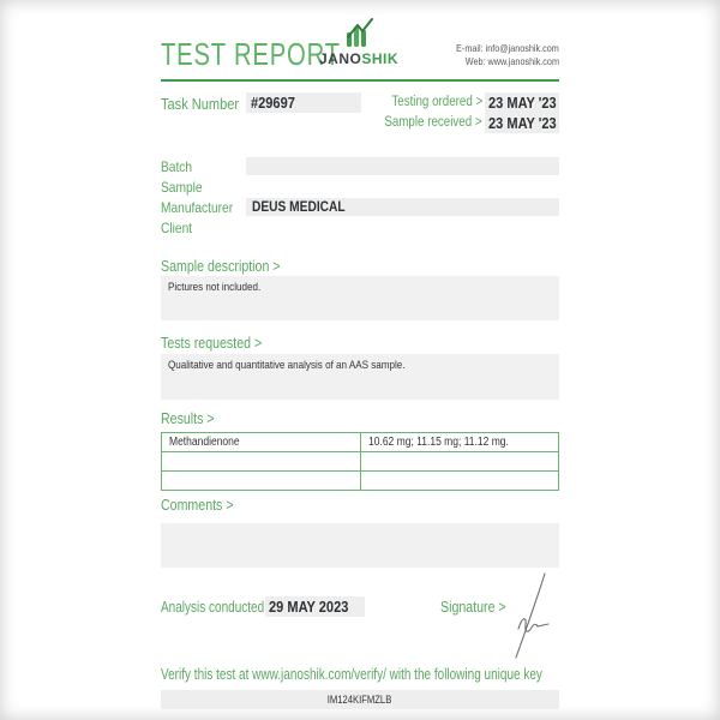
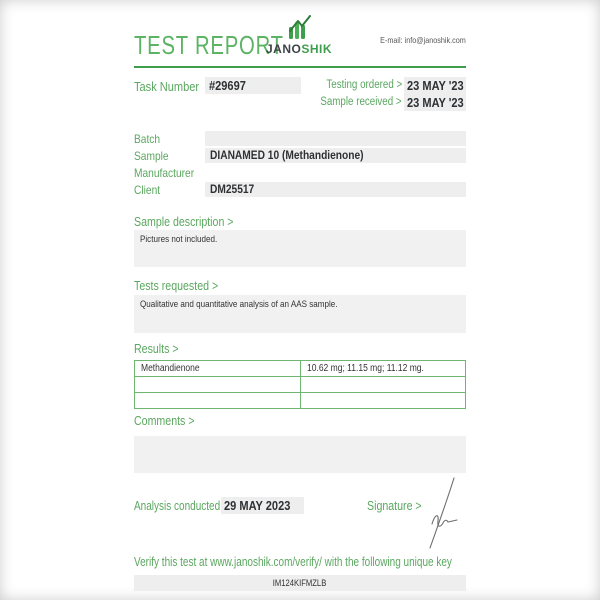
  TEST REPORT
  JANOSHIK
  E-mail: info@janoshik.com
- Web: www.janoshik.com
  Task Number
  #29697
  Testing ordered >
  23 MAY '23
  Sample received >
  23 MAY '23
  Batch
  Sample
+ DIANAMED 10 (Methandienone)
  Manufacturer
- DEUS MEDICAL
  Client
+ DM25517
  Sample description >
  Pictures not included.
  Tests requested >
  Qualitative and quantitative analysis of an AAS sample.
  Results >
  Methandienone	10.62 mg; 11.15 mg; 11.12 mg.
  Comments >
  Analysis conducted
  29 MAY 2023
  Signature >
  Verify this test at www.janoshik.com/verify/ with the following unique key
  IM124KIFMZLB
